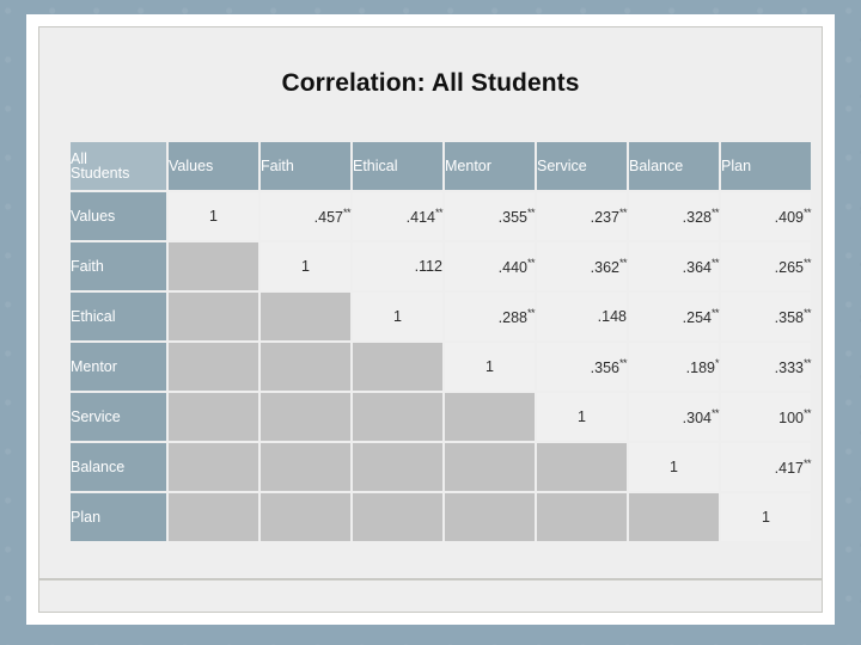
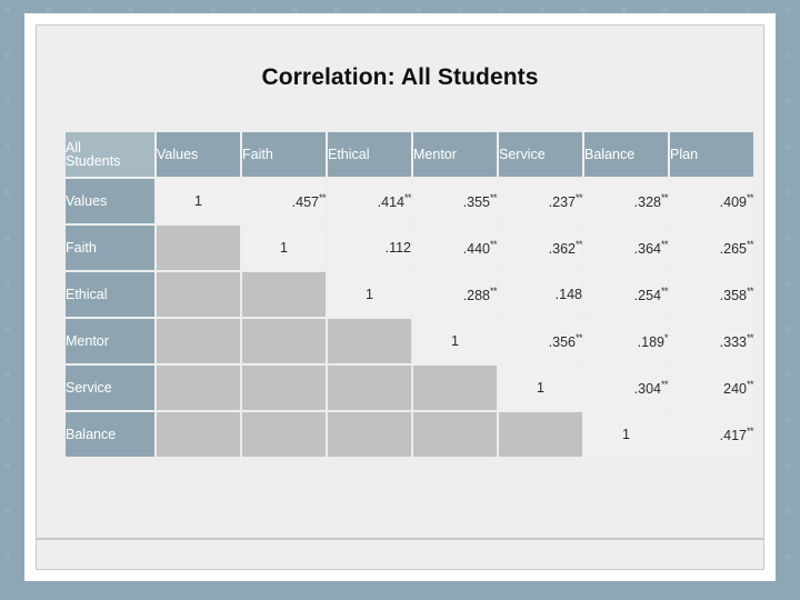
  Correlation: All Students
  All Students	Values	Faith	Ethical	Mentor	Service	Balance	Plan
  Values	1	.457**	.414**	.355**	.237**	.328**	.409**
  Faith		1	.112	.440**	.362**	.364**	.265**
  Ethical			1	.288**	.148	.254**	.358**
  Mentor				1	.356**	.189*	.333**
- Service					1	.304**	100**
+ Service					1	.304**	240**
  Balance						1	.417**
- Plan							1
